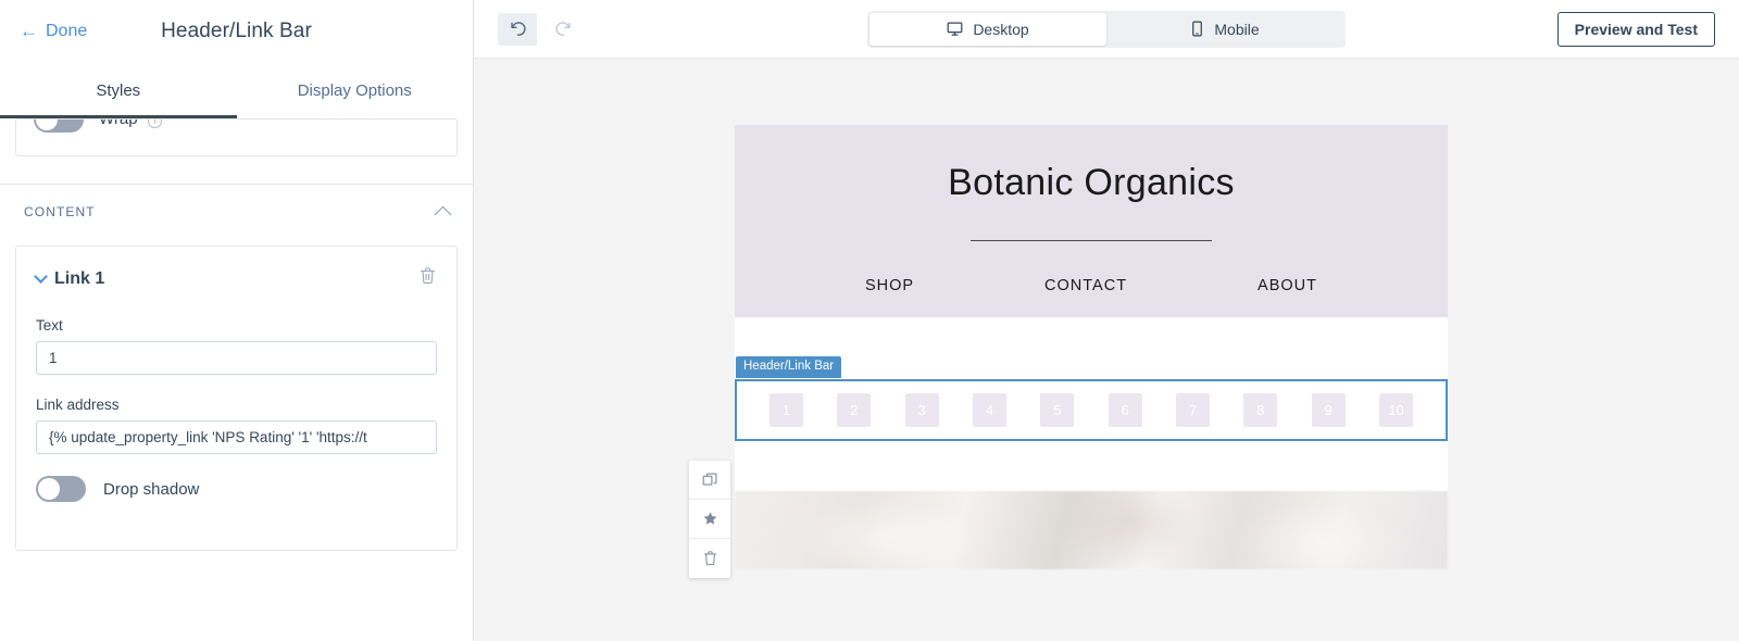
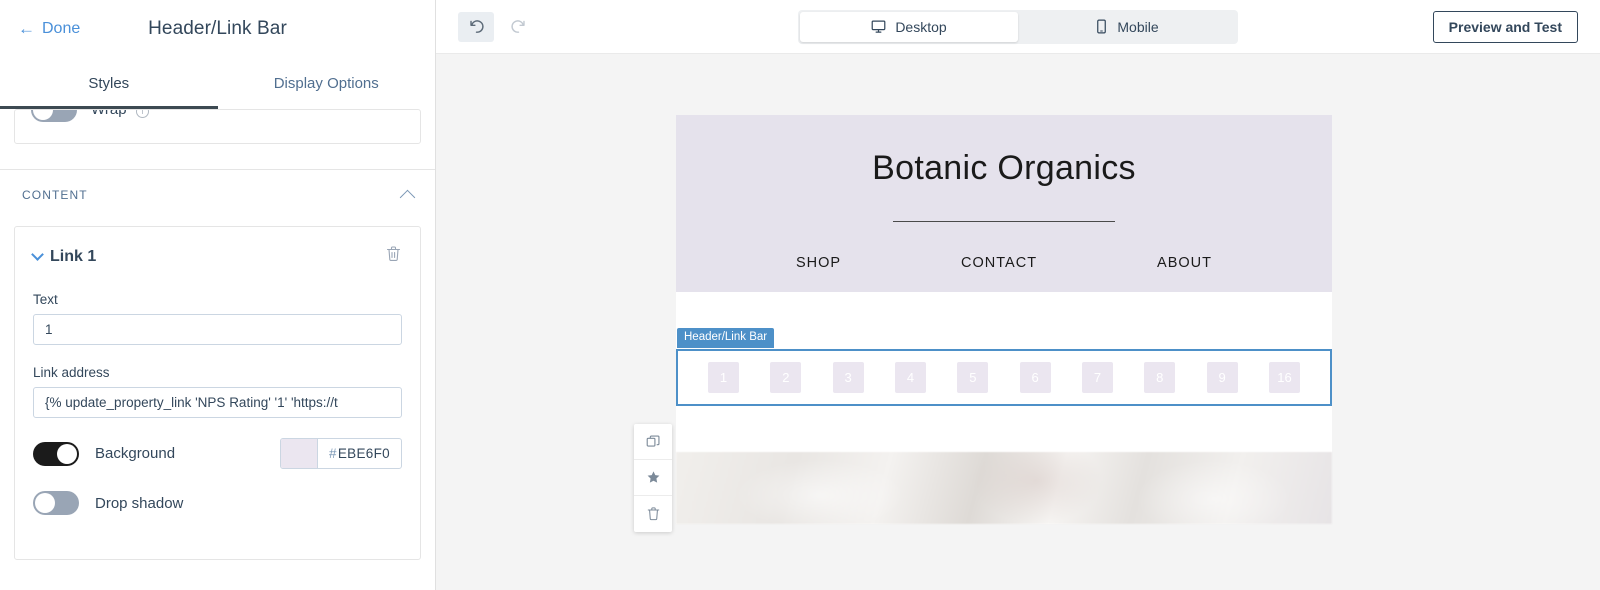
  ←
  Done
  Header/Link Bar
  Styles
  Display Options
  Wrap i
  CONTENT
  Link 1
  Text
  1
  Link address
  {% update_property_link 'NPS Rating' '1' 'https://t
+ Background
+ #EBE6F0
  Drop shadow
  Desktop
  Mobile
  Preview and Test
  Botanic Organics
  SHOP
  CONTACT
  ABOUT
  Header/Link Bar
  1
  2
  3
  4
  5
  6
  7
  8
  9
- 10
+ 16
